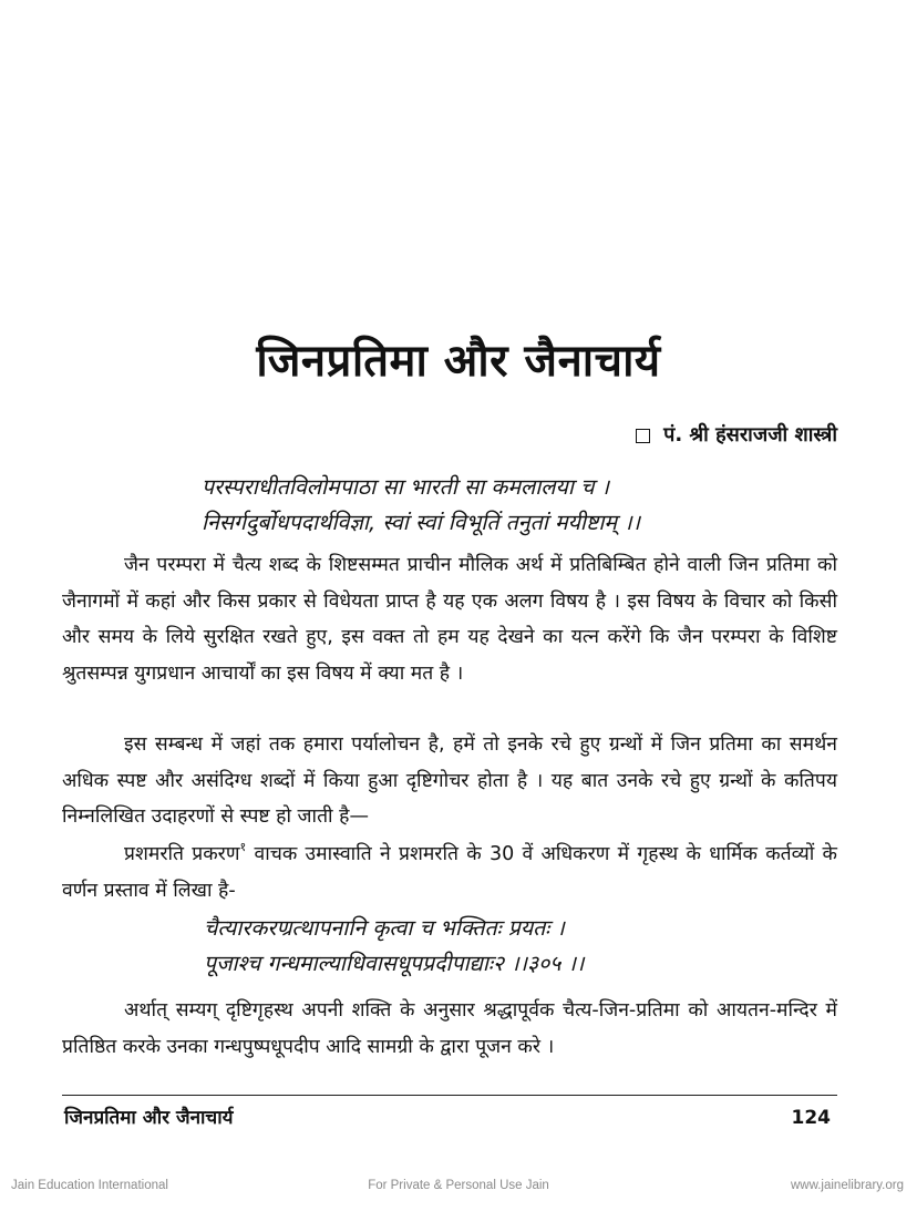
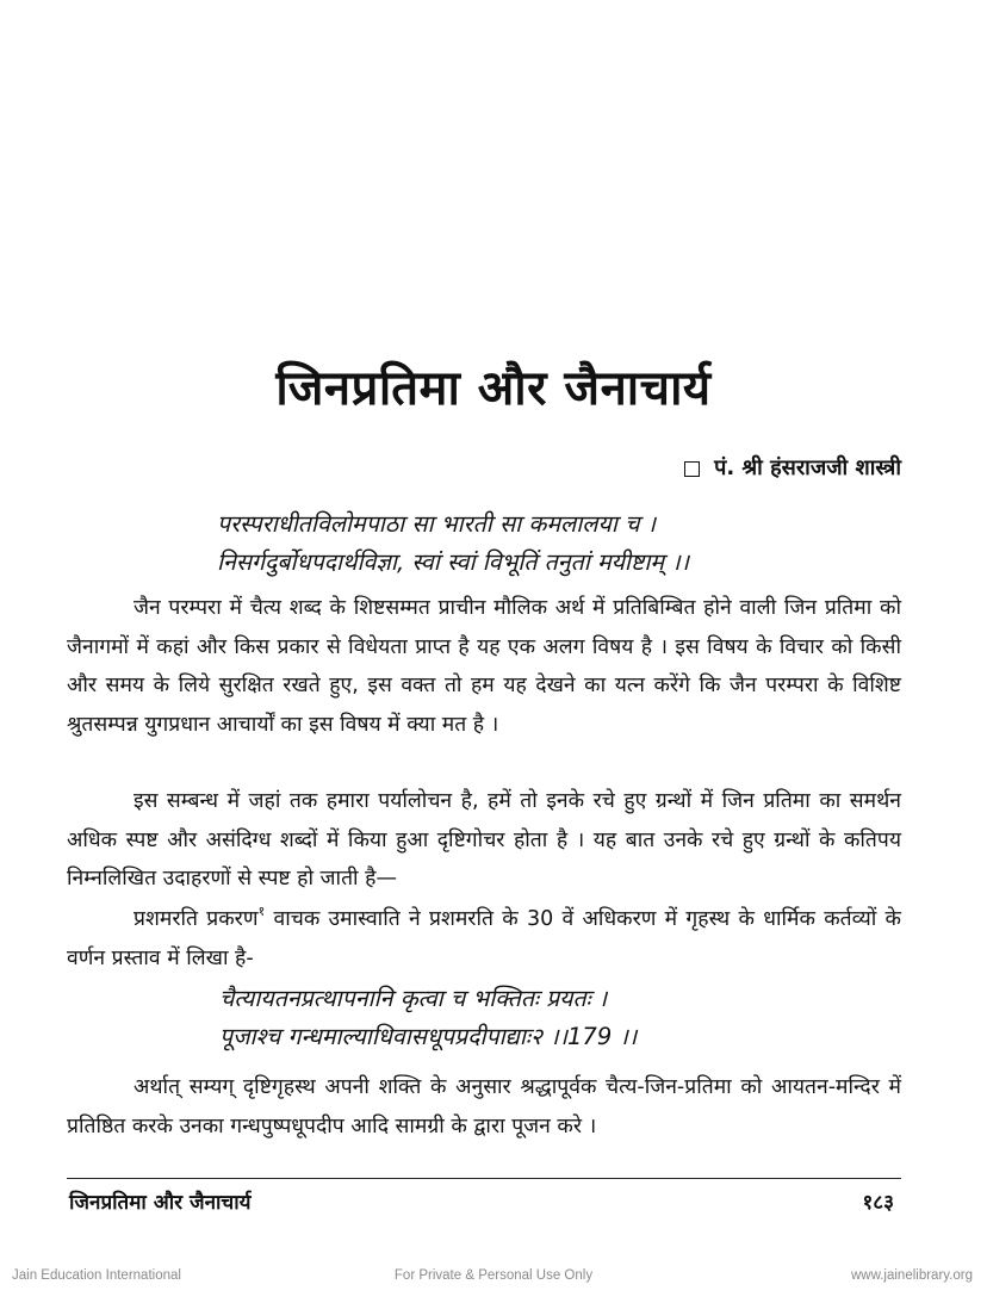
  जिनप्रतिमा और जैनाचार्य
  पं. श्री हंसराजजी शास्त्री
  परस्पराधीतविलोमपाठा सा भारती सा कमलालया च ।
  निसर्गदुर्बोधपदार्थविज्ञा, स्वां स्वां विभूतिं तनुतां मयीष्टाम् ।।
  जैन परम्परा में चैत्य शब्द के शिष्टसम्मत प्राचीन मौलिक अर्थ में प्रतिबिम्बित होने वाली जिन प्रतिमा को जैनागमों में कहां और किस प्रकार से विधेयता प्राप्त है यह एक अलग विषय है । इस विषय के विचार को किसी और समय के लिये सुरक्षित रखते हुए, इस वक्त तो हम यह देखने का यत्न करेंगे कि जैन परम्परा के विशिष्ट श्रुतसम्पन्न युगप्रधान आचार्यों का इस विषय में क्या मत है ।
  इस सम्बन्ध में जहां तक हमारा पर्यालोचन है, हमें तो इनके रचे हुए ग्रन्थों में जिन प्रतिमा का समर्थन अधिक स्पष्ट और असंदिग्ध शब्दों में किया हुआ दृष्टिगोचर होता है । यह बात उनके रचे हुए ग्रन्थों के कतिपय निम्नलिखित उदाहरणों से स्पष्ट हो जाती है—
  प्रशमरति प्रकरण१ वाचक उमास्वाति ने प्रशमरति के 30 वें अधिकरण में गृहस्थ के धार्मिक कर्तव्यों के वर्णन प्रस्ताव में लिखा है-
- चैत्यारकरण्रत्थापनानि कृत्वा च भक्तितः प्रयतः ।
+ चैत्यायतनप्रत्थापनानि कृत्वा च भक्तितः प्रयतः ।
- पूजाश्च गन्धमाल्याधिवासधूपप्रदीपाद्याः२ ।।३०५ ।।
+ पूजाश्च गन्धमाल्याधिवासधूपप्रदीपाद्याः२ ।।179 ।।
  अर्थात् सम्यग् दृष्टिगृहस्थ अपनी शक्ति के अनुसार श्रद्धापूर्वक चैत्य-जिन-प्रतिमा को आयतन-मन्दिर में प्रतिष्ठित करके उनका गन्धपुष्पधूपदीप आदि सामग्री के द्वारा पूजन करे ।
  जिनप्रतिमा और जैनाचार्य
- 124
+ १८३
  Jain Education International
- For Private & Personal Use Jain
+ For Private & Personal Use Only
  www.jainelibrary.org
